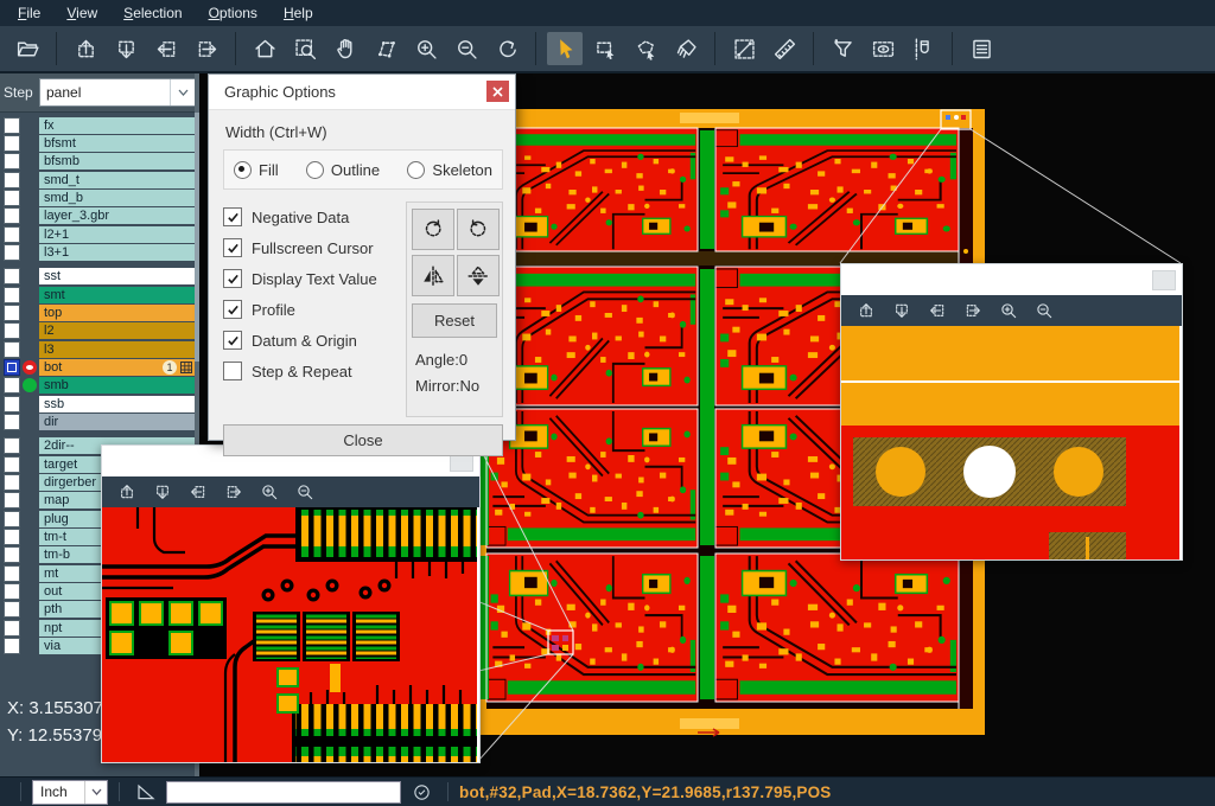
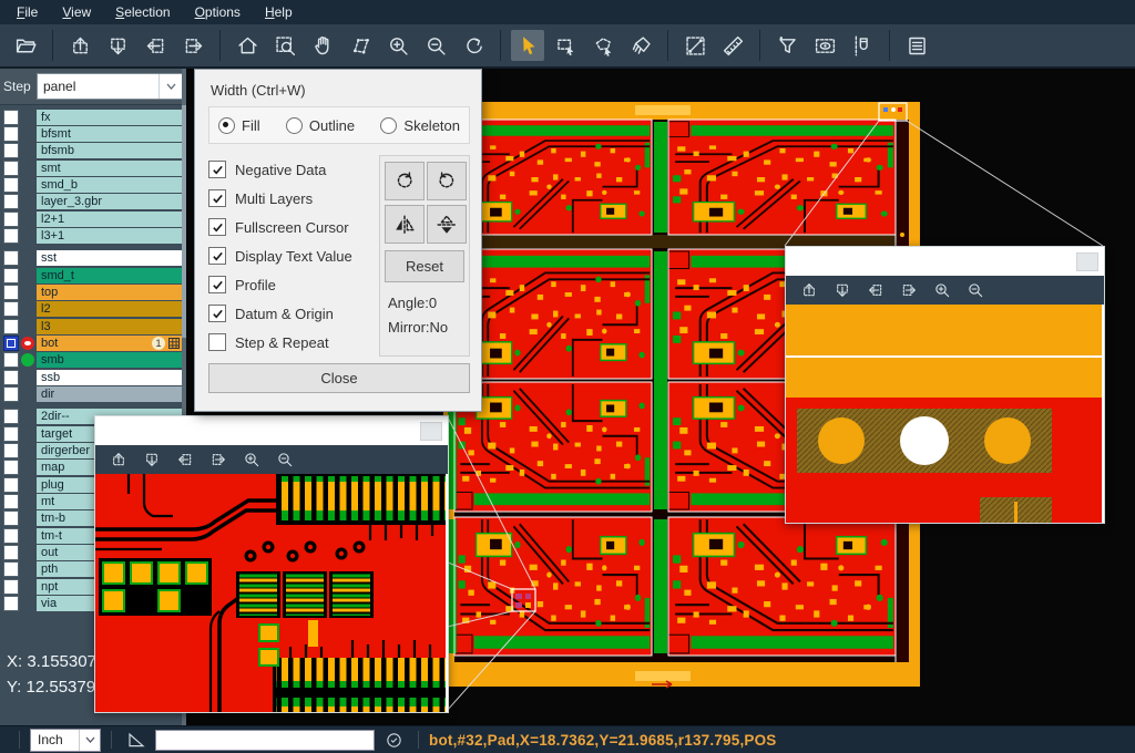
  File
  View
  Selection
  Options
  Help
  Step
  panel
  fx
  bfsmt
  bfsmb
- smd_t
+ smt
  smd_b
  layer_3.gbr
  l2+1
  l3+1
  sst
- smt
+ smd_t
  top
  l2
  l3
  bot
  1
  smb
  ssb
  dir
  2dir--
  target
  dirgerber
  map
  plug
- tm-t
+ mt
  tm-b
- mt
+ tm-t
  out
  pth
  npt
  via
  X: 3.155307
  Y: 12.55379
- Graphic Options
  Width (Ctrl+W)
  Fill
  Outline
  Skeleton
  Negative Data
+ Multi Layers
  Fullscreen Cursor
  Display Text Value
  Profile
  Datum & Origin
  Step & Repeat
  Reset
  Angle:0
  Mirror:No
  Close
  Inch
  bot,#32,Pad,X=18.7362,Y=21.9685,r137.795,POS
